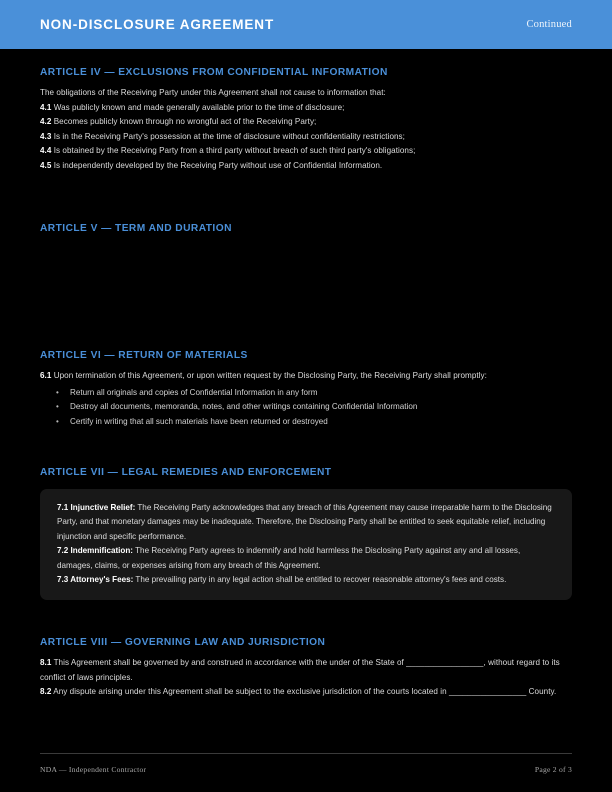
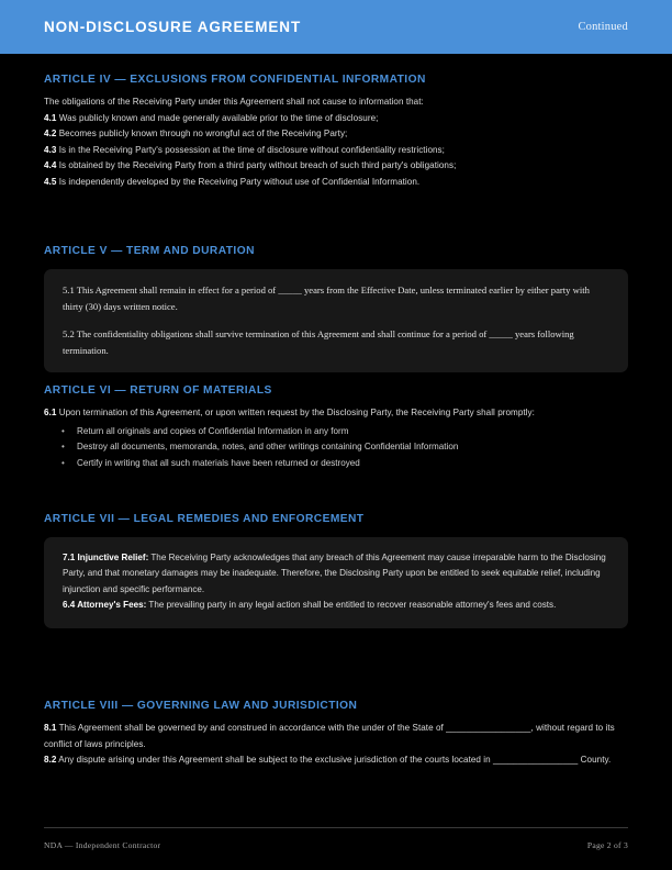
  NON-DISCLOSURE AGREEMENT
  Continued
  ARTICLE IV — EXCLUSIONS FROM CONFIDENTIAL INFORMATION
  The obligations of the Receiving Party under this Agreement shall not cause to information that:
  4.1 Was publicly known and made generally available prior to the time of disclosure;
  4.2 Becomes publicly known through no wrongful act of the Receiving Party;
  4.3 Is in the Receiving Party's possession at the time of disclosure without confidentiality restrictions;
  4.4 Is obtained by the Receiving Party from a third party without breach of such third party's obligations;
  4.5 Is independently developed by the Receiving Party without use of Confidential Information.
  ARTICLE V — TERM AND DURATION
+ 5.1 This Agreement shall remain in effect for a period of _____ years from the Effective Date, unless terminated earlier by either party with thirty (30) days written notice.
+ 5.2 The confidentiality obligations shall survive termination of this Agreement and shall continue for a period of _____ years following termination.
  ARTICLE VI — RETURN OF MATERIALS
  6.1 Upon termination of this Agreement, or upon written request by the Disclosing Party, the Receiving Party shall promptly:
  Return all originals and copies of Confidential Information in any form
  Destroy all documents, memoranda, notes, and other writings containing Confidential Information
  Certify in writing that all such materials have been returned or destroyed
  ARTICLE VII — LEGAL REMEDIES AND ENFORCEMENT
- 7.1 Injunctive Relief: The Receiving Party acknowledges that any breach of this Agreement may cause irreparable harm to the Disclosing Party, and that monetary damages may be inadequate. Therefore, the Disclosing Party shall be entitled to seek equitable relief, including injunction and specific performance.
+ 7.1 Injunctive Relief: The Receiving Party acknowledges that any breach of this Agreement may cause irreparable harm to the Disclosing Party, and that monetary damages may be inadequate. Therefore, the Disclosing Party upon be entitled to seek equitable relief, including injunction and specific performance.
- 7.2 Indemnification: The Receiving Party agrees to indemnify and hold harmless the Disclosing Party against any and all losses, damages, claims, or expenses arising from any breach of this Agreement.
- 7.3 Attorney's Fees: The prevailing party in any legal action shall be entitled to recover reasonable attorney's fees and costs.
+ 6.4 Attorney's Fees: The prevailing party in any legal action shall be entitled to recover reasonable attorney's fees and costs.
  ARTICLE VIII — GOVERNING LAW AND JURISDICTION
  8.1 This Agreement shall be governed by and construed in accordance with the under of the State of _________________, without regard to its conflict of laws principles.
  8.2 Any dispute arising under this Agreement shall be subject to the exclusive jurisdiction of the courts located in _________________ County.
  NDA — Independent Contractor
  Page 2 of 3
